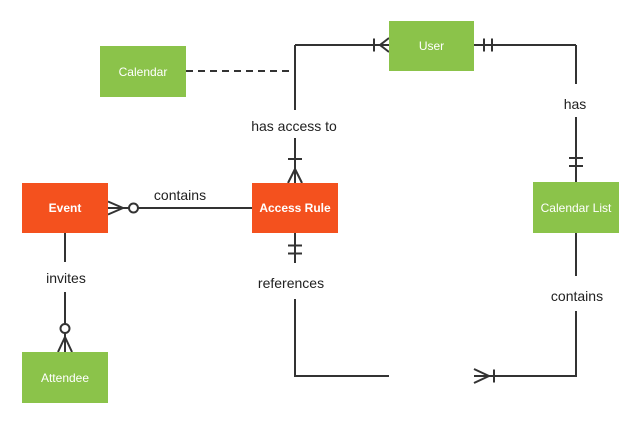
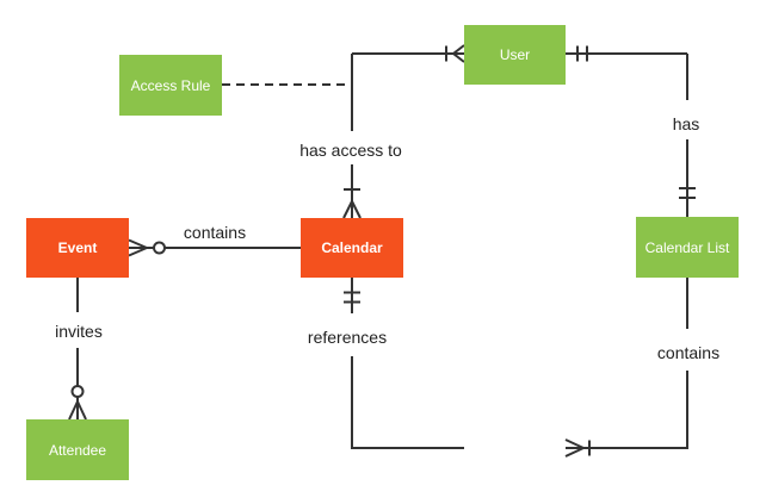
- Calendar
+ Access Rule
  User
  Event
- Access Rule
+ Calendar
  Calendar List
  Attendee
  contains
  has access to
  has
  references
  contains
  invites
